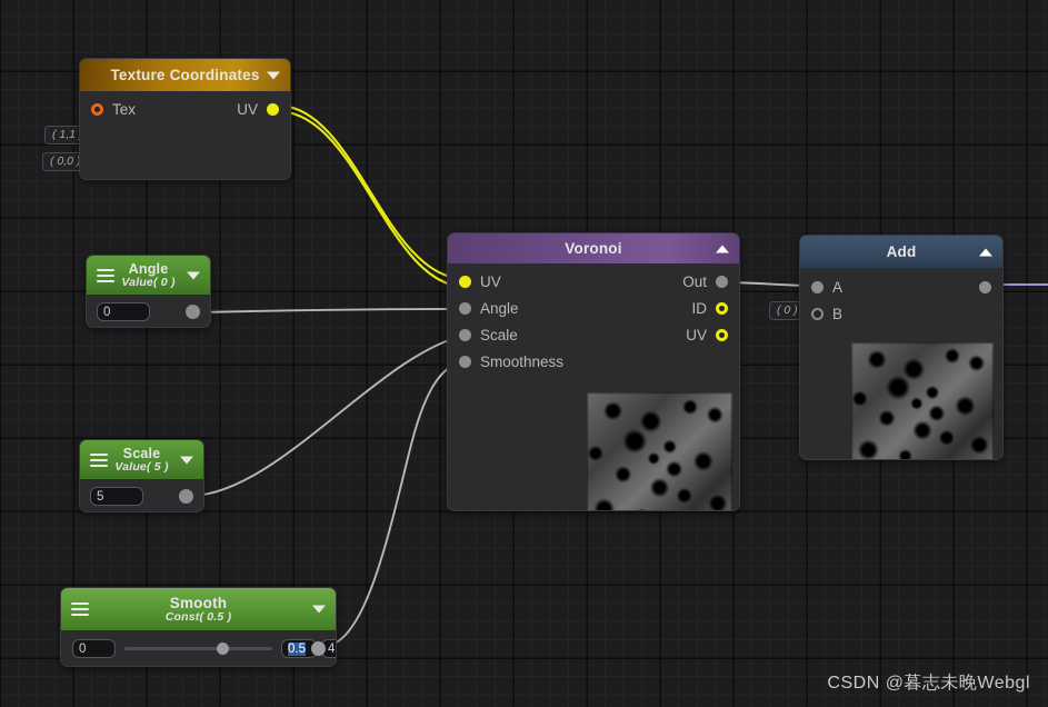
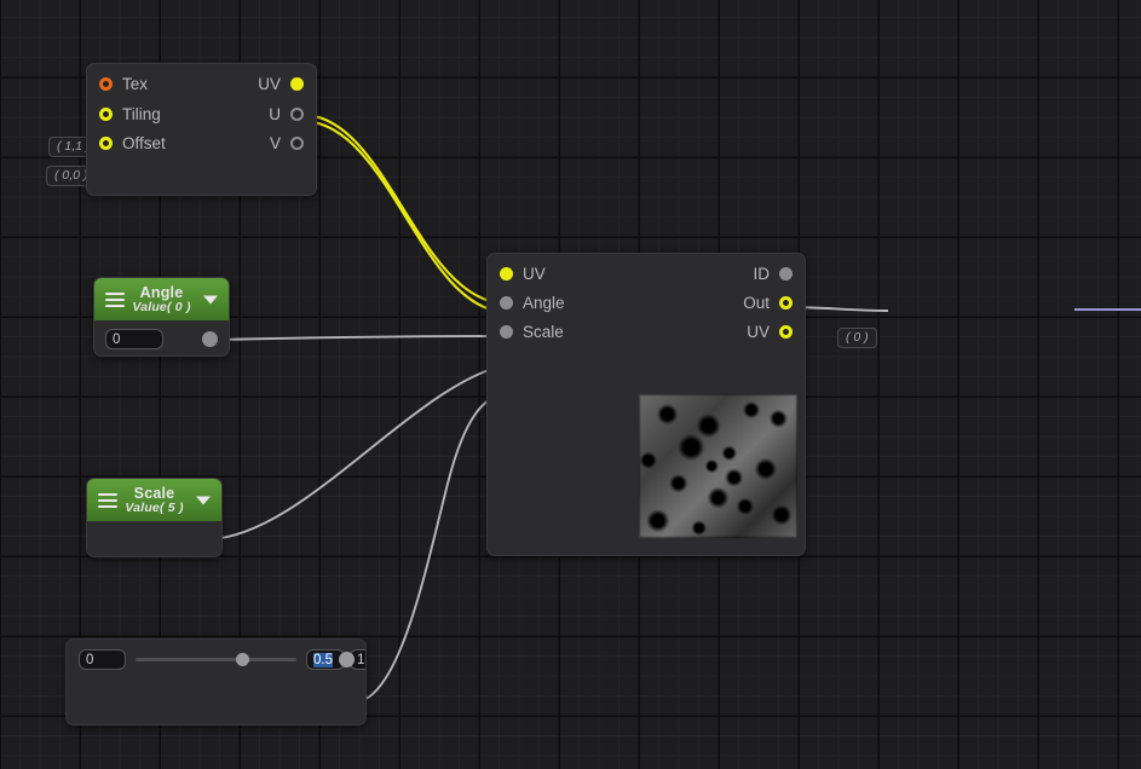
  ( 1,1
  ( 0,0
  ( 0 )
- Texture Coordinates
  Tex
  UV
+ Tiling
+ U
+ Offset
+ V
  Angle
  Value( 0 )
  0
  Scale
  Value( 5 )
- 5
- Smooth
- Const( 0.5 )
  0
  0.5
- 4
+ 1
- Voronoi
  UV
- Out
+ ID
  Angle
- ID
+ Out
  Scale
  UV
- Smoothness
- Add
- A
- B
- CSDN @暮志未晚Webgl
